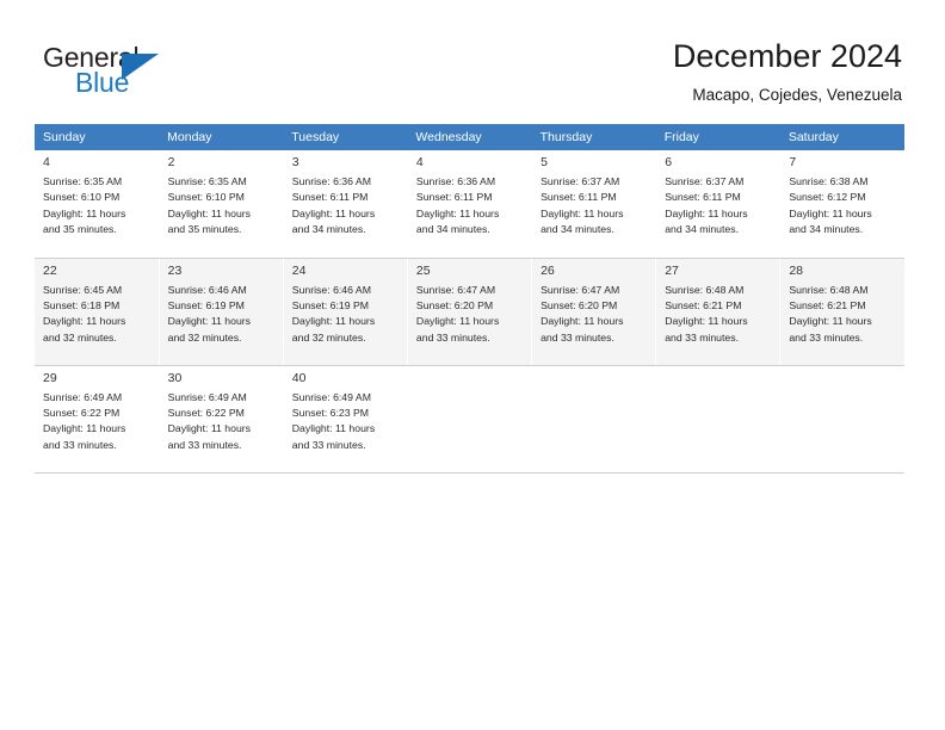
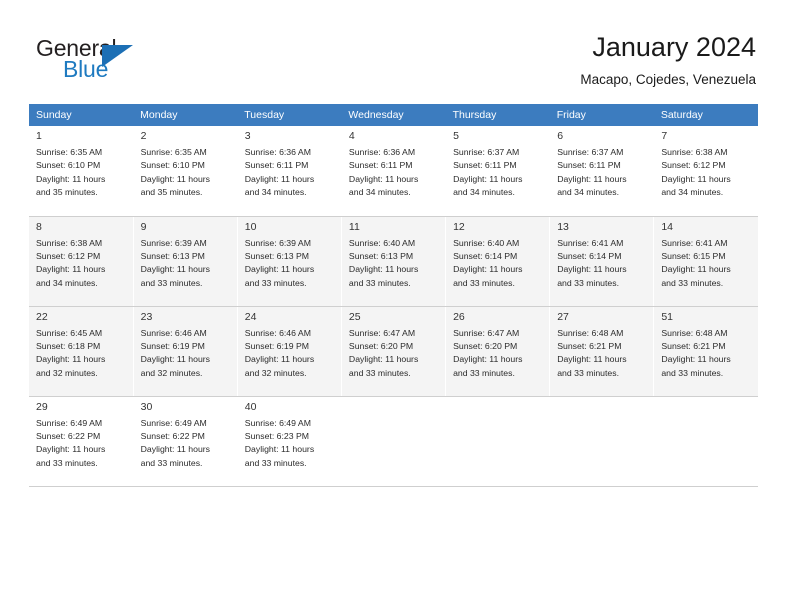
  General
  Blue
- December 2024
+ January 2024
  Macapo, Cojedes, Venezuela
  Sunday	Monday	Tuesday	Wednesday	Thursday	Friday	Saturday
- 4Sunrise: 6:35 AMSunset: 6:10 PMDaylight: 11 hoursand 35 minutes.	2Sunrise: 6:35 AMSunset: 6:10 PMDaylight: 11 hoursand 35 minutes.	3Sunrise: 6:36 AMSunset: 6:11 PMDaylight: 11 hoursand 34 minutes.	4Sunrise: 6:36 AMSunset: 6:11 PMDaylight: 11 hoursand 34 minutes.	5Sunrise: 6:37 AMSunset: 6:11 PMDaylight: 11 hoursand 34 minutes.	6Sunrise: 6:37 AMSunset: 6:11 PMDaylight: 11 hoursand 34 minutes.	7Sunrise: 6:38 AMSunset: 6:12 PMDaylight: 11 hoursand 34 minutes.
+ 1Sunrise: 6:35 AMSunset: 6:10 PMDaylight: 11 hoursand 35 minutes.	2Sunrise: 6:35 AMSunset: 6:10 PMDaylight: 11 hoursand 35 minutes.	3Sunrise: 6:36 AMSunset: 6:11 PMDaylight: 11 hoursand 34 minutes.	4Sunrise: 6:36 AMSunset: 6:11 PMDaylight: 11 hoursand 34 minutes.	5Sunrise: 6:37 AMSunset: 6:11 PMDaylight: 11 hoursand 34 minutes.	6Sunrise: 6:37 AMSunset: 6:11 PMDaylight: 11 hoursand 34 minutes.	7Sunrise: 6:38 AMSunset: 6:12 PMDaylight: 11 hoursand 34 minutes.
+ 8Sunrise: 6:38 AMSunset: 6:12 PMDaylight: 11 hoursand 34 minutes.	9Sunrise: 6:39 AMSunset: 6:13 PMDaylight: 11 hoursand 33 minutes.	10Sunrise: 6:39 AMSunset: 6:13 PMDaylight: 11 hoursand 33 minutes.	11Sunrise: 6:40 AMSunset: 6:13 PMDaylight: 11 hoursand 33 minutes.	12Sunrise: 6:40 AMSunset: 6:14 PMDaylight: 11 hoursand 33 minutes.	13Sunrise: 6:41 AMSunset: 6:14 PMDaylight: 11 hoursand 33 minutes.	14Sunrise: 6:41 AMSunset: 6:15 PMDaylight: 11 hoursand 33 minutes.
- 22Sunrise: 6:45 AMSunset: 6:18 PMDaylight: 11 hoursand 32 minutes.	23Sunrise: 6:46 AMSunset: 6:19 PMDaylight: 11 hoursand 32 minutes.	24Sunrise: 6:46 AMSunset: 6:19 PMDaylight: 11 hoursand 32 minutes.	25Sunrise: 6:47 AMSunset: 6:20 PMDaylight: 11 hoursand 33 minutes.	26Sunrise: 6:47 AMSunset: 6:20 PMDaylight: 11 hoursand 33 minutes.	27Sunrise: 6:48 AMSunset: 6:21 PMDaylight: 11 hoursand 33 minutes.	28Sunrise: 6:48 AMSunset: 6:21 PMDaylight: 11 hoursand 33 minutes.
+ 22Sunrise: 6:45 AMSunset: 6:18 PMDaylight: 11 hoursand 32 minutes.	23Sunrise: 6:46 AMSunset: 6:19 PMDaylight: 11 hoursand 32 minutes.	24Sunrise: 6:46 AMSunset: 6:19 PMDaylight: 11 hoursand 32 minutes.	25Sunrise: 6:47 AMSunset: 6:20 PMDaylight: 11 hoursand 33 minutes.	26Sunrise: 6:47 AMSunset: 6:20 PMDaylight: 11 hoursand 33 minutes.	27Sunrise: 6:48 AMSunset: 6:21 PMDaylight: 11 hoursand 33 minutes.	51Sunrise: 6:48 AMSunset: 6:21 PMDaylight: 11 hoursand 33 minutes.
  29Sunrise: 6:49 AMSunset: 6:22 PMDaylight: 11 hoursand 33 minutes.	30Sunrise: 6:49 AMSunset: 6:22 PMDaylight: 11 hoursand 33 minutes.	40Sunrise: 6:49 AMSunset: 6:23 PMDaylight: 11 hoursand 33 minutes.
